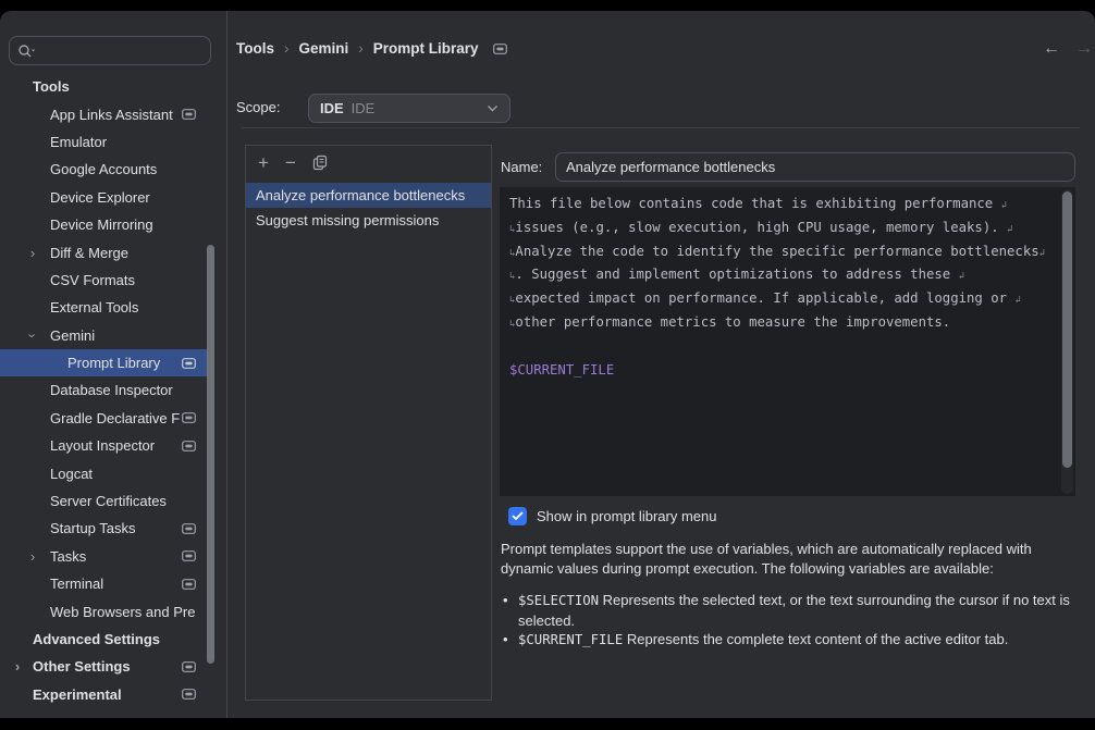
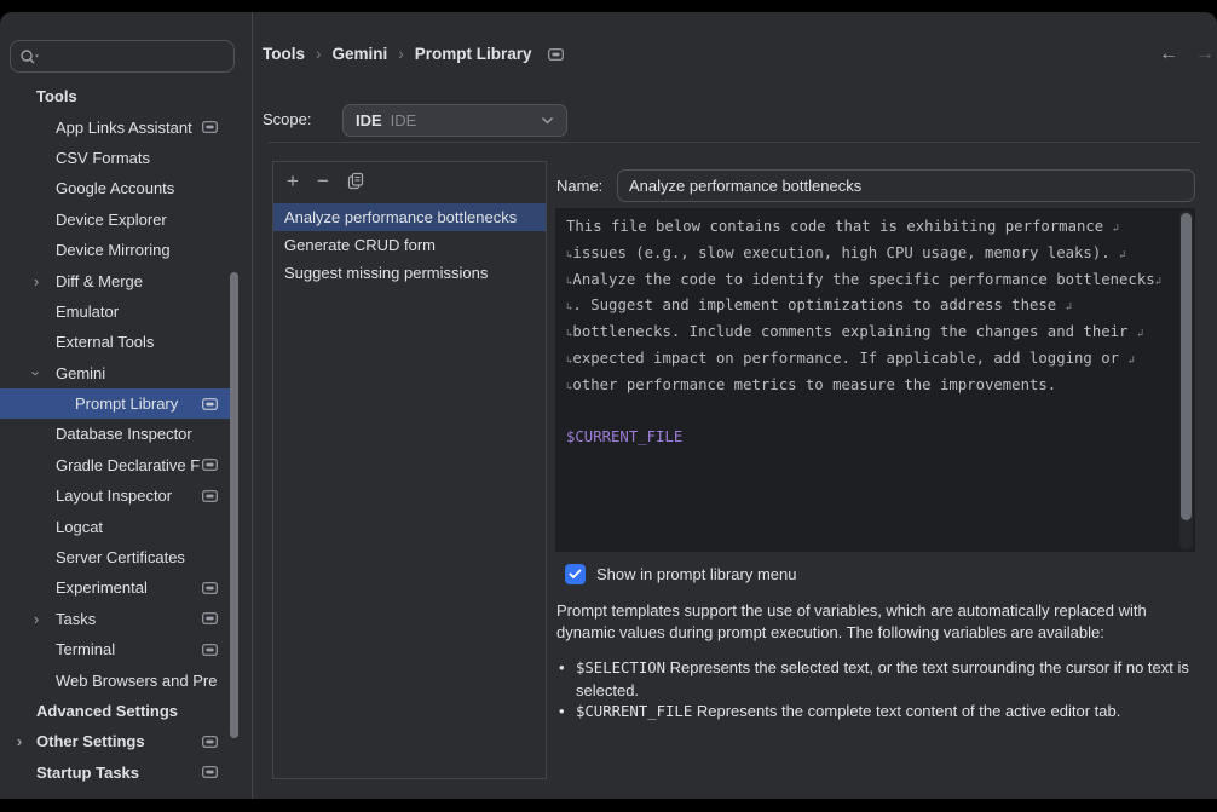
  Tools
  App Links Assistant
- Emulator
+ CSV Formats
  Google Accounts
  Device Explorer
  Device Mirroring
  ›
  Diff & Merge
- CSV Formats
+ Emulator
  External Tools
  Gemini
  Prompt Library
  Database Inspector
  Gradle Declarative F
  Layout Inspector
  Logcat
  Server Certificates
- Startup Tasks
+ Experimental
  ›
  Tasks
  Terminal
  Web Browsers and Pre
  Advanced Settings
  ›
  Other Settings
- Experimental
+ Startup Tasks
  Tools
  ›
  Gemini
  ›
  Prompt Library
  ←
  →
  Scope:
  IDE
  IDE
  +
  −
  Analyze performance bottlenecks
+ Generate CRUD form
  Suggest missing permissions
  Name:
  Analyze performance bottlenecks
  This file below contains code that is exhibiting performance ↲
  ↳issues (e.g., slow execution, high CPU usage, memory leaks). ↲
  ↳Analyze the code to identify the specific performance bottlenecks↲
  ↳. Suggest and implement optimizations to address these ↲
+ ↳bottlenecks. Include comments explaining the changes and their ↲
  ↳expected impact on performance. If applicable, add logging or ↲
  ↳other performance metrics to measure the improvements.
  $CURRENT_FILE
  Show in prompt library menu
  Prompt templates support the use of variables, which are automatically replaced with dynamic values during prompt execution. The following variables are available:
  •
  $SELECTION Represents the selected text, or the text surrounding the cursor if no text is selected.
  •
  $CURRENT_FILE Represents the complete text content of the active editor tab.
